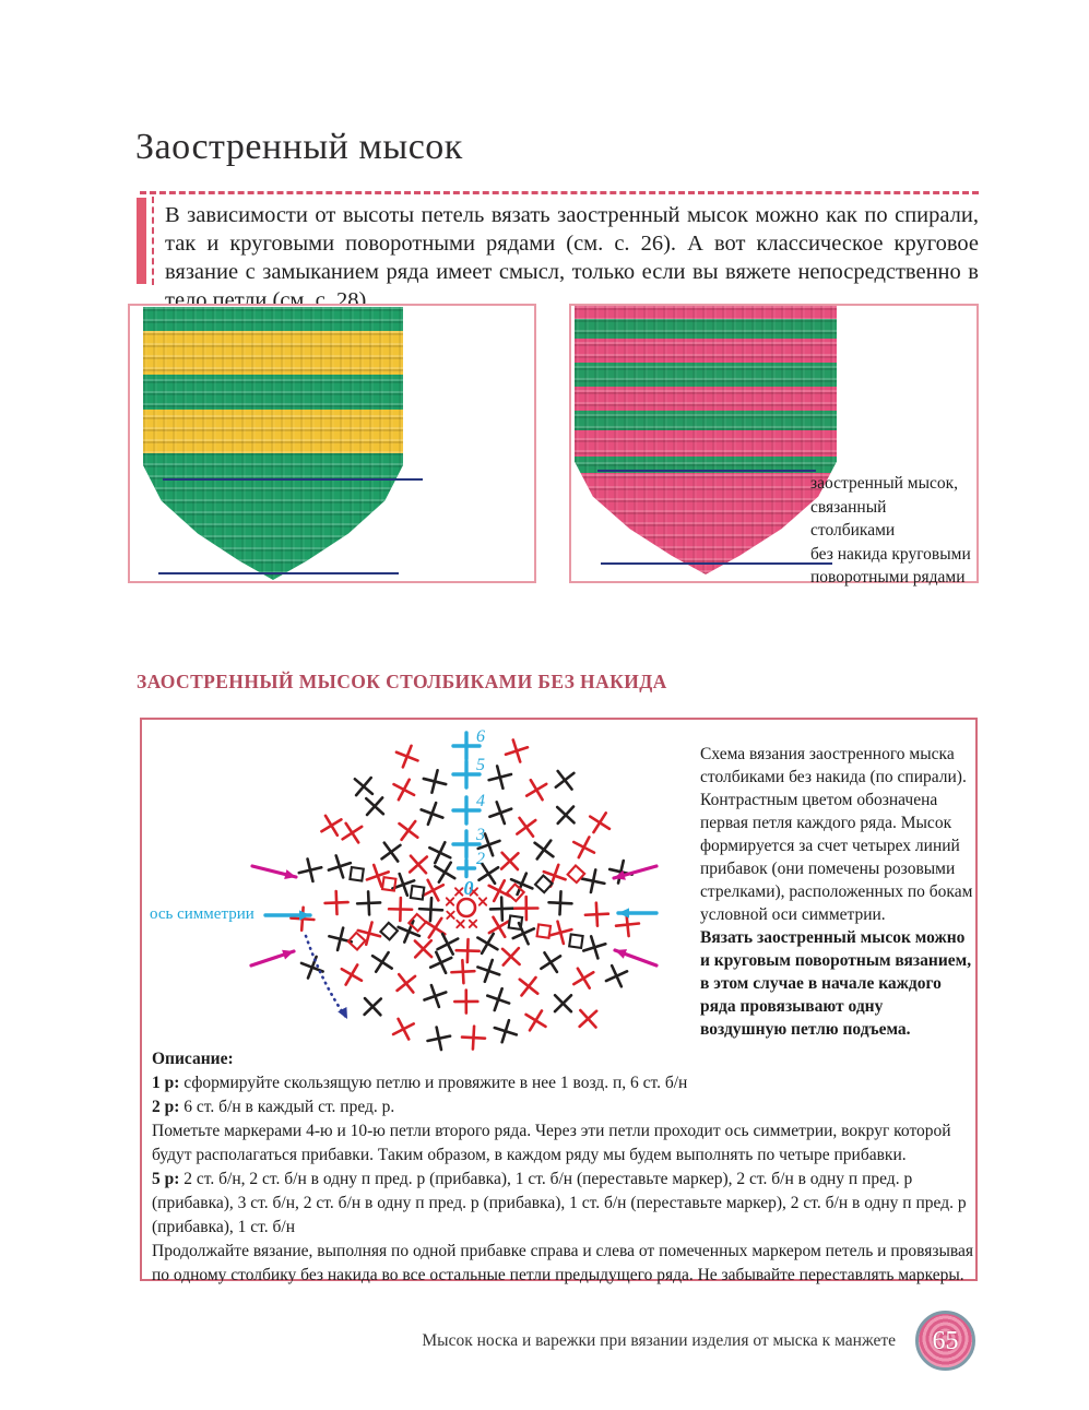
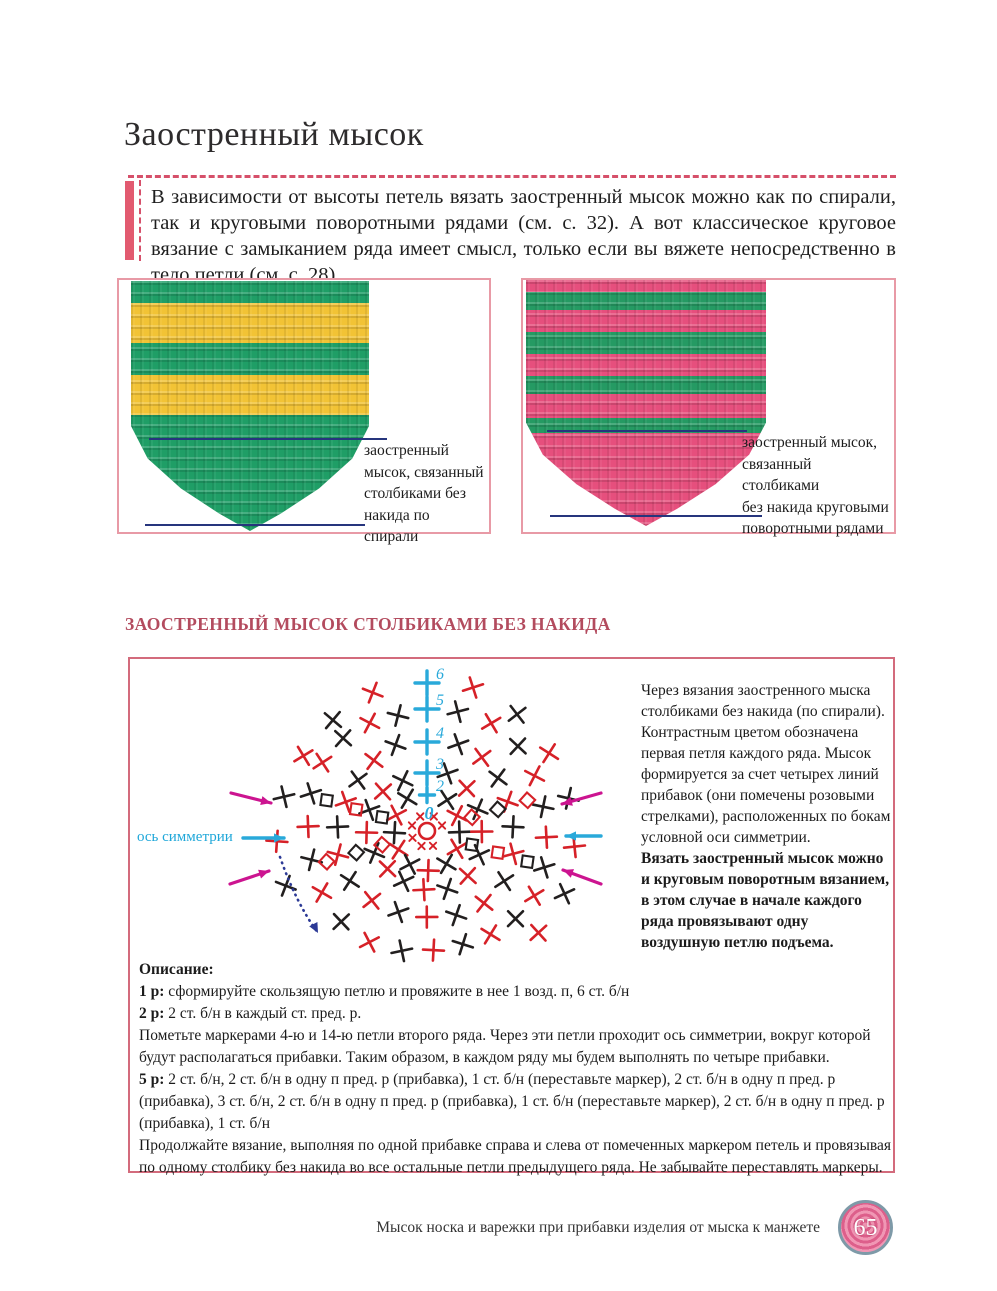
  Заостренный мысок
- В зависимости от высоты петель вязать заостренный мысок можно как по спирали, так и круговыми поворотными рядами (см. с. 26). А вот классическое круговое вязание с замыканием ряда имеет смысл, только если вы вяжете непосредственно в тело петли (см. с. 28).
+ В зависимости от высоты петель вязать заостренный мысок можно как по спирали, так и круговыми поворотными рядами (см. с. 32). А вот классическое круговое вязание с замыканием ряда имеет смысл, только если вы вяжете непосредственно в тело петли (см. с. 28).
+ заостренный
+ мысок, связанный
+ столбиками без
+ накида по спирали
  заостренный мысок,
  связанный столбиками
  без накида круговыми
  поворотными рядами
  ЗАОСТРЕННЫЙ МЫСОК СТОЛБИКАМИ БЕЗ НАКИДА
  0
  2
  3
  4
  5
  6
  ось симметрии
- Схема вязания заостренного мыска столбиками без накида (по спирали).
+ Через вязания заостренного мыска столбиками без накида (по спирали).
  Контрастным цветом обозначена первая петля каждого ряда. Мысок формируется за счет четырех линий прибавок (они помечены розовыми стрелками), расположенных по бокам условной оси симметрии.
  Вязать заостренный мысок можно и круговым поворотным вязанием, в этом случае в начале каждого ряда провязывают одну воздушную петлю подъема.
  Описание:
  1 р: сформируйте скользящую петлю и провяжите в нее 1 возд. п, 6 ст. б/н
- 2 р: 6 ст. б/н в каждый ст. пред. р.
+ 2 р: 2 ст. б/н в каждый ст. пред. р.
- Пометьте маркерами 4-ю и 10-ю петли второго ряда. Через эти петли проходит ось симметрии, вокруг которой будут располагаться прибавки. Таким образом, в каждом ряду мы будем выполнять по четыре прибавки.
+ Пометьте маркерами 4-ю и 14-ю петли второго ряда. Через эти петли проходит ось симметрии, вокруг которой будут располагаться прибавки. Таким образом, в каждом ряду мы будем выполнять по четыре прибавки.
  5 р: 2 ст. б/н, 2 ст. б/н в одну п пред. р (прибавка), 1 ст. б/н (переставьте маркер), 2 ст. б/н в одну п пред. р (прибавка), 3 ст. б/н, 2 ст. б/н в одну п пред. р (прибавка), 1 ст. б/н (переставьте маркер), 2 ст. б/н в одну п пред. р (прибавка), 1 ст. б/н
  Продолжайте вязание, выполняя по одной прибавке справа и слева от помеченных маркером петель и провязывая по одному столбику без накида во все остальные петли предыдущего ряда. Не забывайте переставлять маркеры.
- Мысок носка и варежки при вязании изделия от мыска к манжете
+ Мысок носка и варежки при прибавки изделия от мыска к манжете
  65
